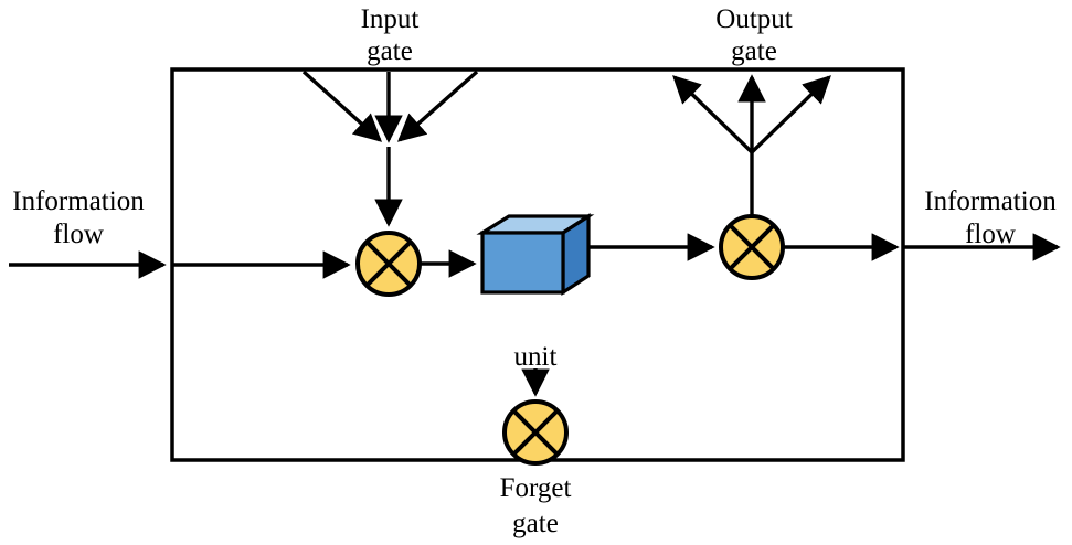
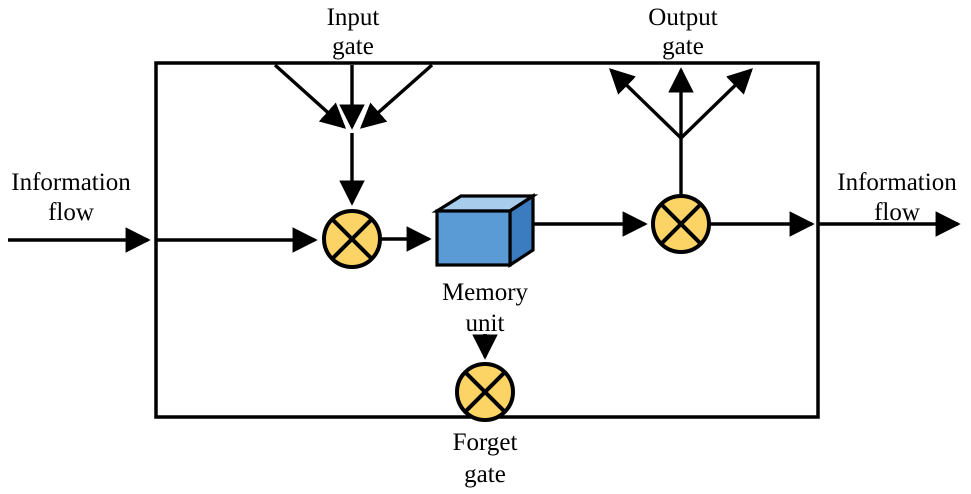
  Input
  gate
  Output
  gate
+ Memory
  unit
  Forget
  gate
  Information
  flow
  Information
  flow
